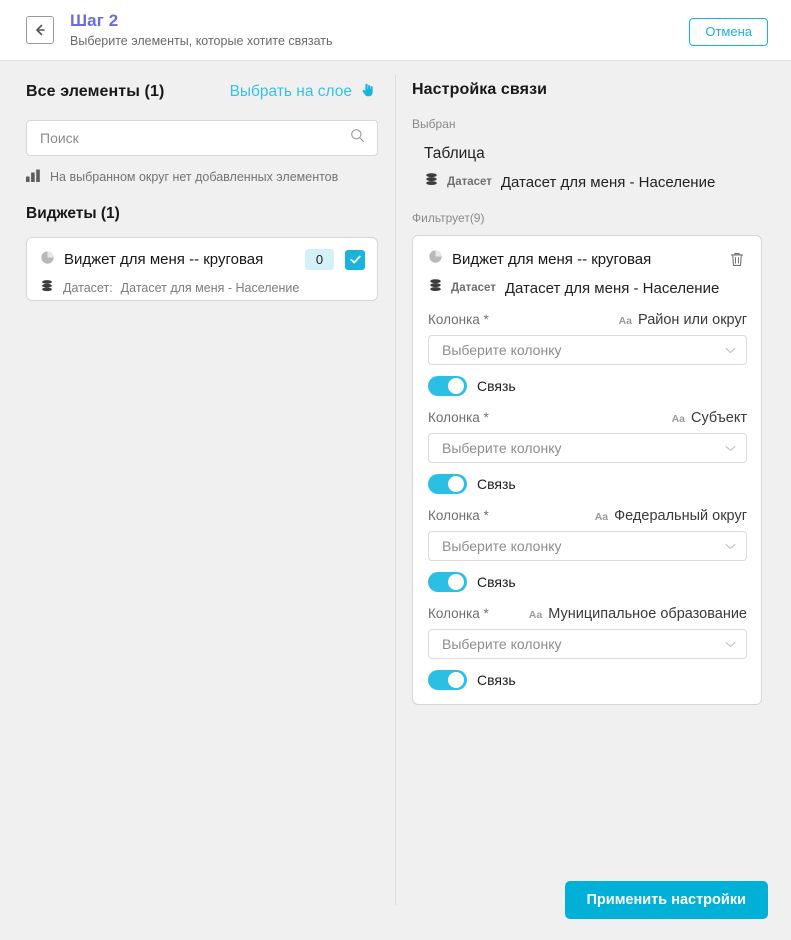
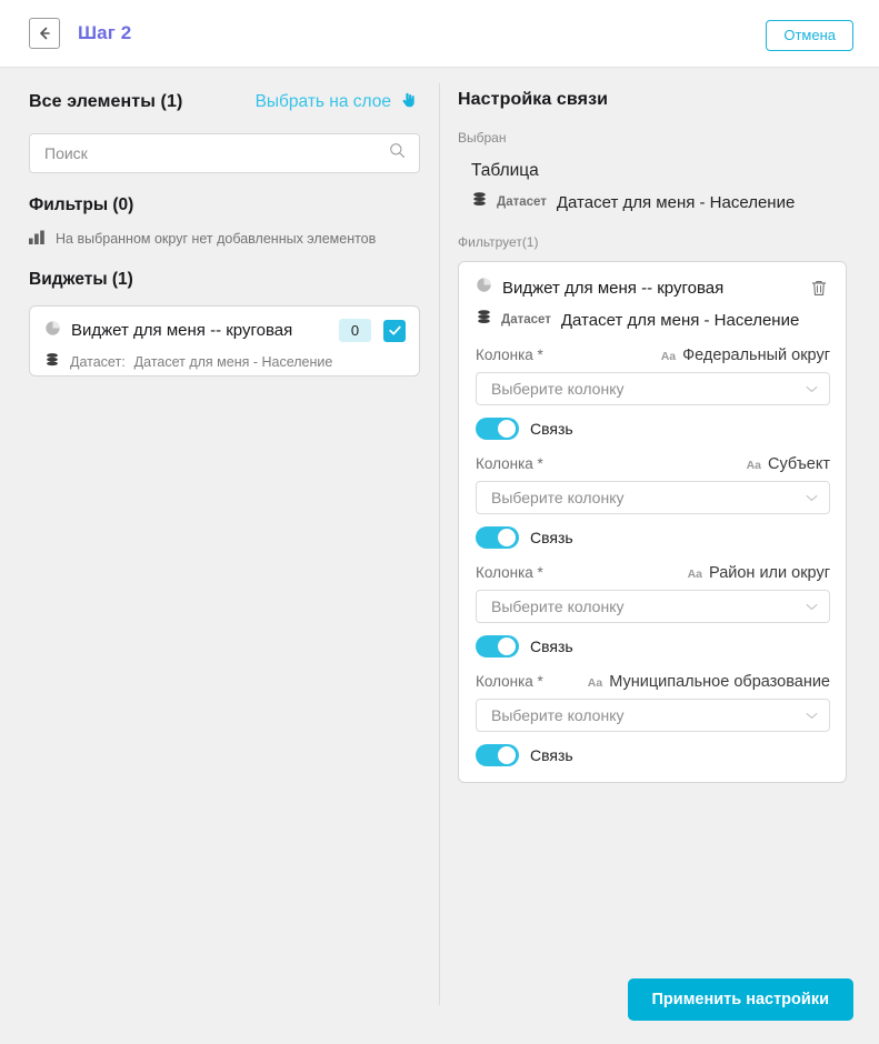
  Шаг 2
- Выберите элементы, которые хотите связать
  Отмена
  Все элементы (1)
  Выбрать на слое
  Поиск
+ Фильтры (0)
  На выбранном округ нет добавленных элементов
  Виджеты (1)
  Виджет для меня -- круговая
  0
  Датасет:
  Датасет для меня - Население
  Настройка связи
  Выбран
  Таблица
  Датасет
  Датасет для меня - Население
- Фильтрует(9)
+ Фильтрует(1)
  Виджет для меня -- круговая
  Датасет
  Датасет для меня - Население
  Колонка *
  Aa
- Район или округ
+ Федеральный округ
  Выберите колонку
  Связь
  Колонка *
  Aa
  Субъект
  Выберите колонку
  Связь
  Колонка *
  Aa
- Федеральный округ
+ Район или округ
  Выберите колонку
  Связь
  Колонка *
  Aa
  Муниципальное образование
  Выберите колонку
  Связь
  Применить настройки
